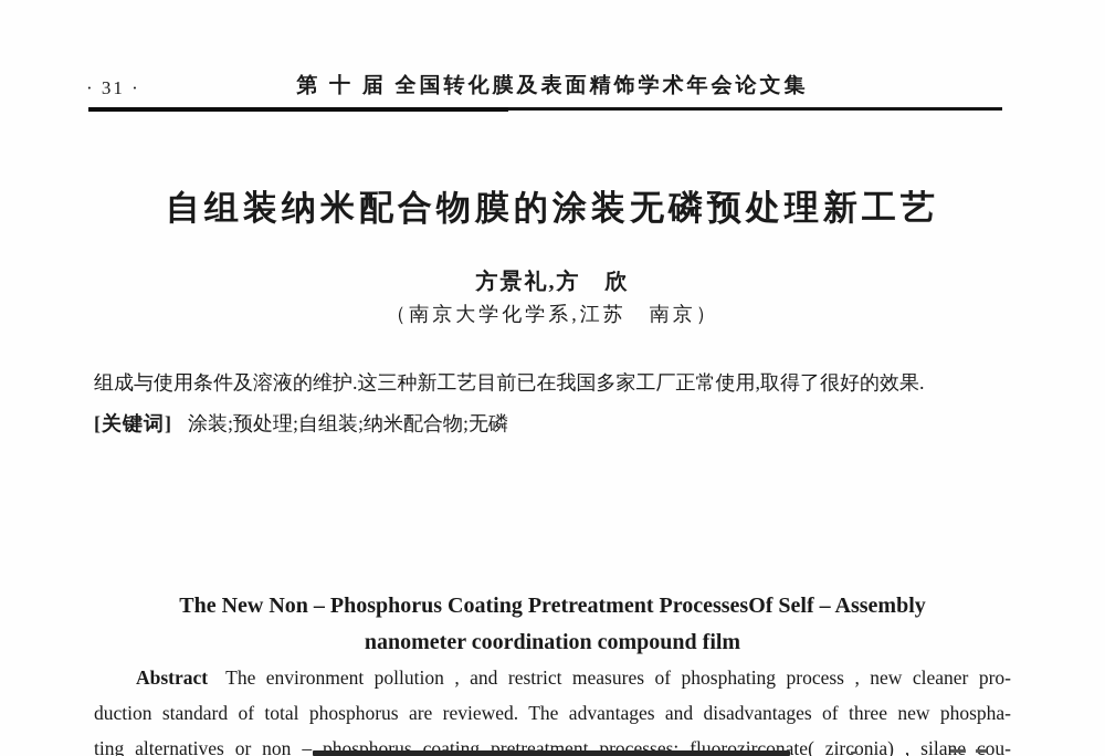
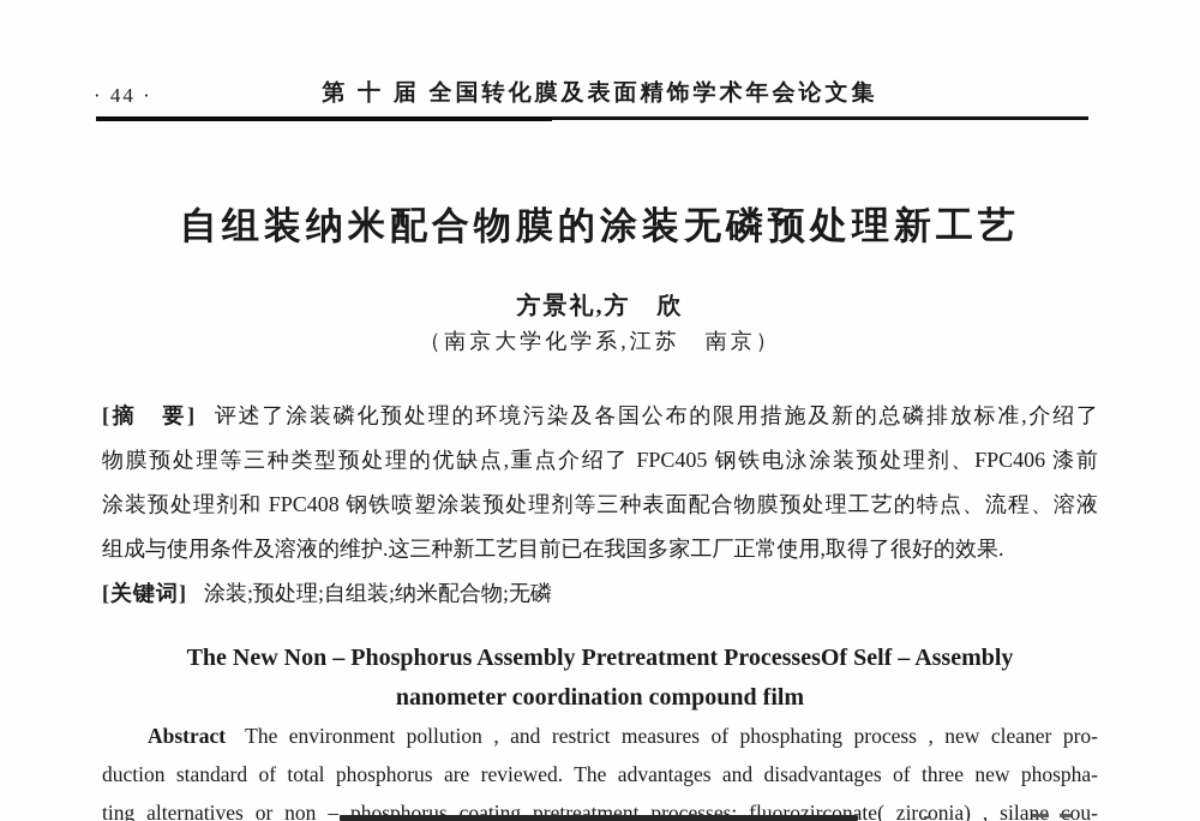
- · 31 ·
+ · 44 ·
  第 十 届 全国转化膜及表面精饰学术年会论文集
  自组装纳米配合物膜的涂装无磷预处理新工艺
  方景礼,方 欣
  （南京大学化学系,江苏 南京）
+ [摘 要] 评述了涂装磷化预处理的环境污染及各国公布的限用措施及新的总磷排放标准,介绍了
+ 物膜预处理等三种类型预处理的优缺点,重点介绍了 FPC405 钢铁电泳涂装预处理剂、FPC406 漆前
+ 涂装预处理剂和 FPC408 钢铁喷塑涂装预处理剂等三种表面配合物膜预处理工艺的特点、流程、溶液
  组成与使用条件及溶液的维护.这三种新工艺目前已在我国多家工厂正常使用,取得了很好的效果.
  [关键词] 涂装;预处理;自组装;纳米配合物;无磷
- The New Non – Phosphorus Coating Pretreatment ProcessesOf Self – Assembly
+ The New Non – Phosphorus Assembly Pretreatment ProcessesOf Self – Assembly
  nanometer coordination compound film
  Abstract The environment pollution , and restrict measures of phosphating process , new cleaner pro-
  duction standard of total phosphorus are reviewed. The advantages and disadvantages of three new phospha-
  ting alternatives or non – phosphorus coating pretreatment processes: fluorozirconate( zirconia) , silane cou-
